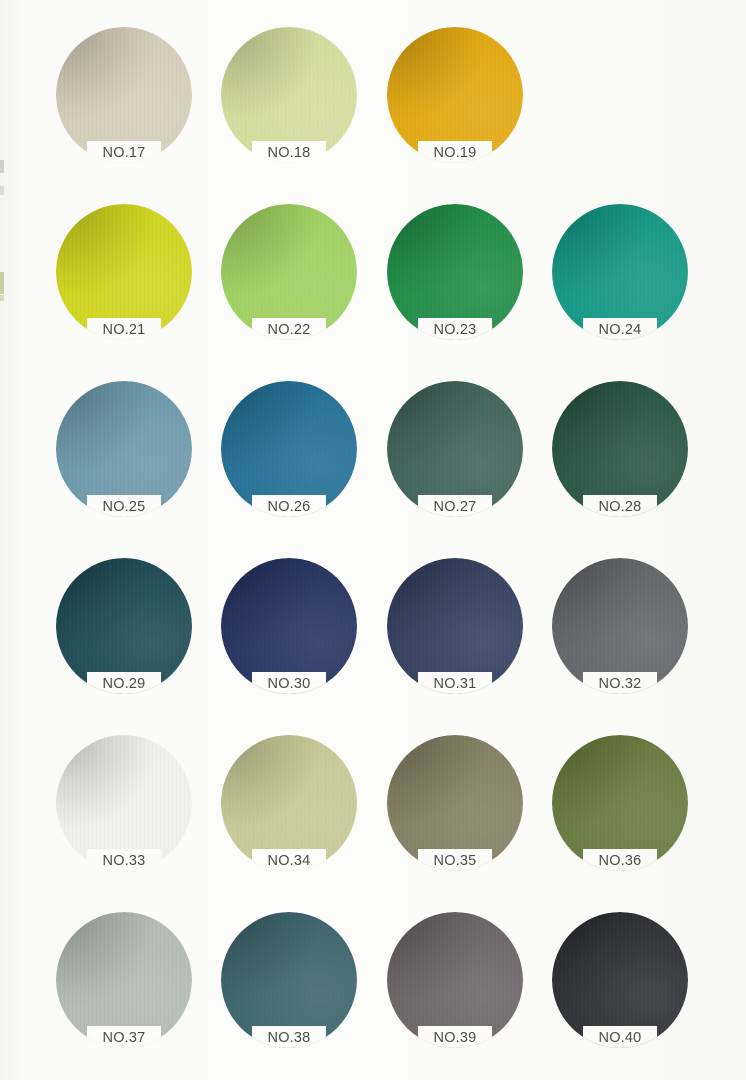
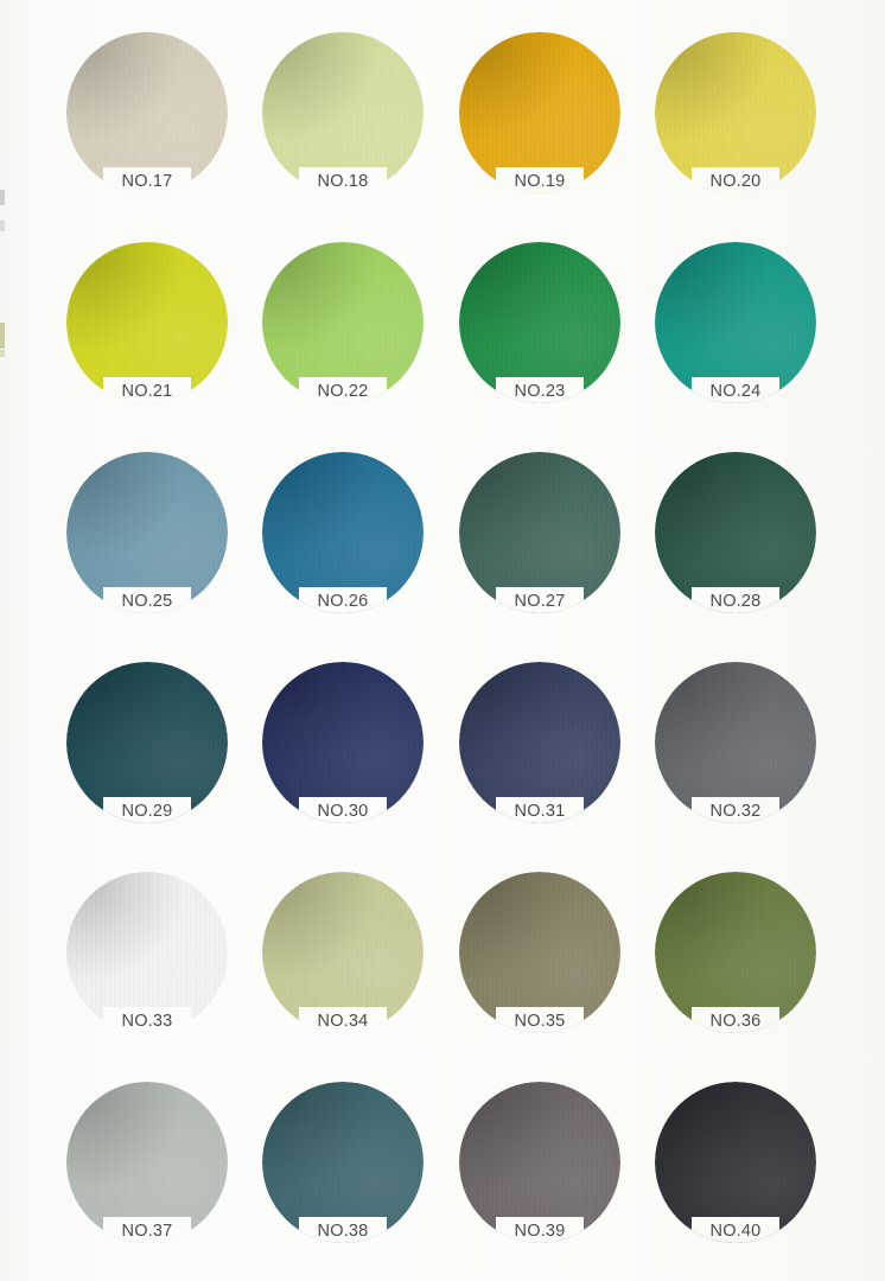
  NO.17
  NO.18
  NO.19
+ NO.20
  NO.21
  NO.22
  NO.23
  NO.24
  NO.25
  NO.26
  NO.27
  NO.28
  NO.29
  NO.30
  NO.31
  NO.32
  NO.33
  NO.34
  NO.35
  NO.36
  NO.37
  NO.38
  NO.39
  NO.40
